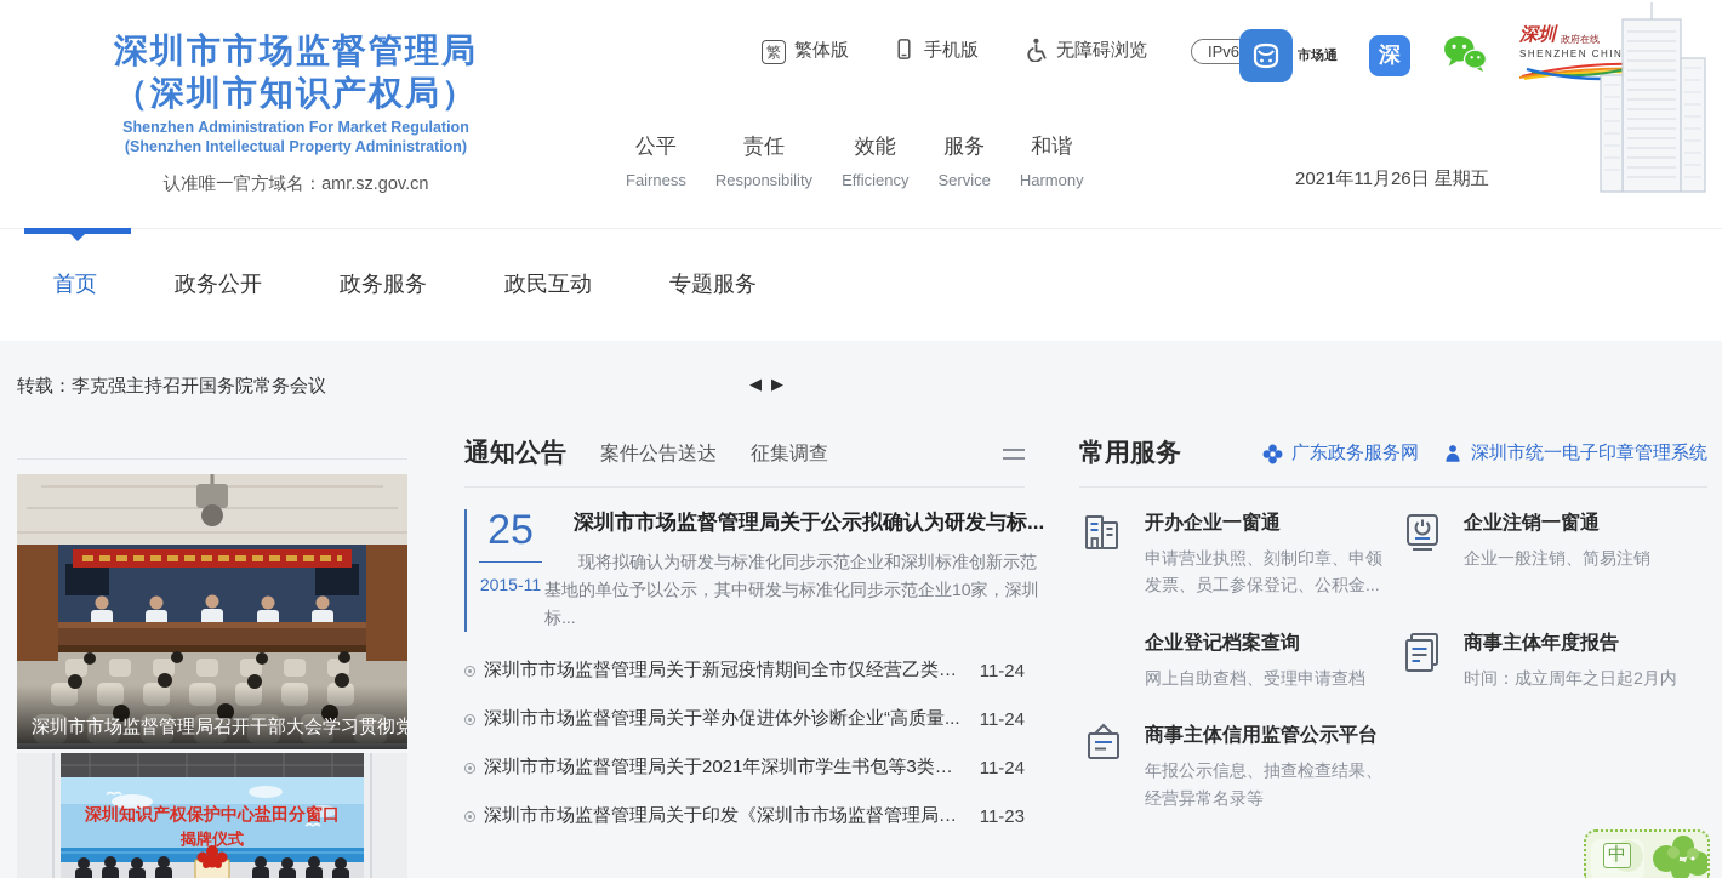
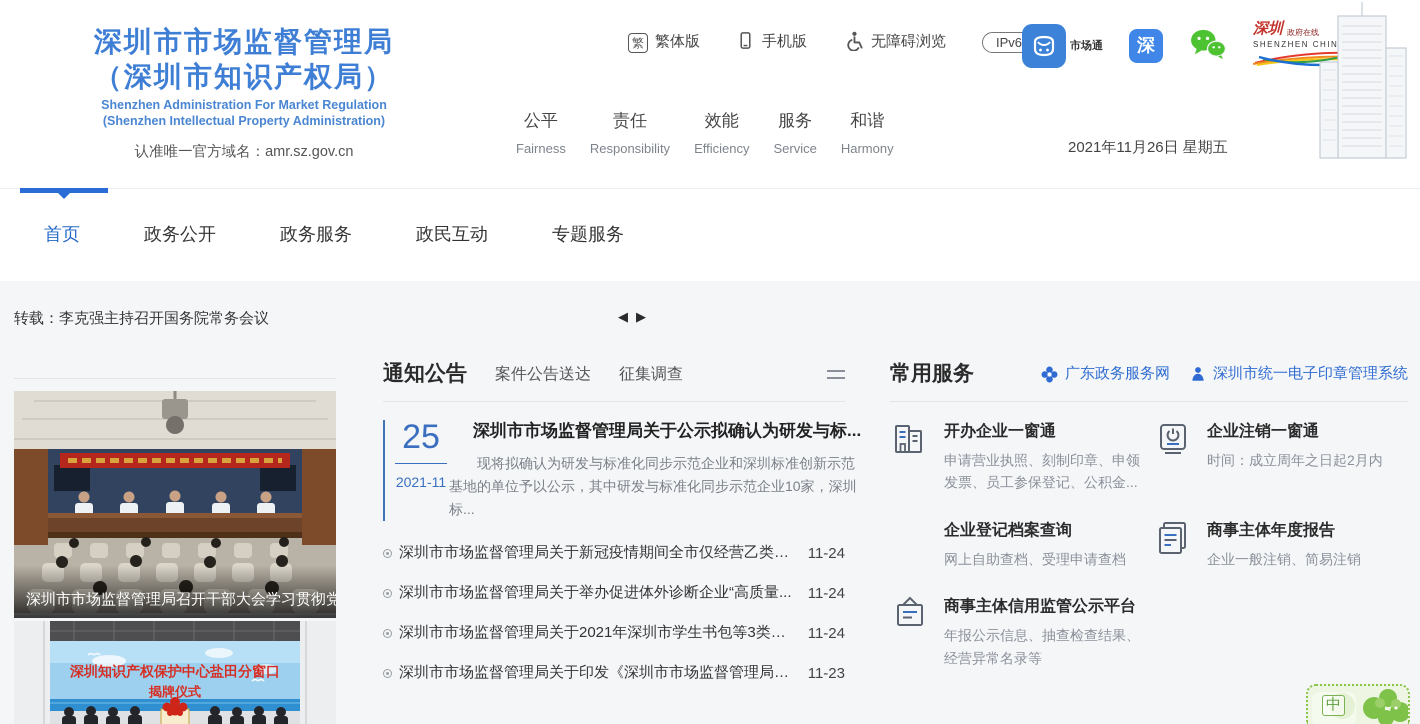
  深圳市市场监督管理局
  （深圳市知识产权局）
  Shenzhen Administration For Market Regulation
  (Shenzhen Intellectual Property Administration)
  认准唯一官方域名：amr.sz.gov.cn
  繁
  繁体版
  手机版
  无障碍浏览
  IPv6
  市场通
  深
  深圳
  政府在线
  SHENZHEN CHIN
  公平
  Fairness
  责任
  Responsibility
  效能
  Efficiency
  服务
  Service
  和谐
  Harmony
  2021年11月26日 星期五
  首页
  政务公开
  政务服务
  政民互动
  专题服务
  转载：李克强主持召开国务院常务会议
  ◀
  ▶
  深圳市市场监督管理局召开干部大会学习贯彻党
  深圳知识产权保护中心盐田分窗口
  揭牌仪式
  通知公告
  案件公告送达
  征集调查
  25
- 2015-11
+ 2021-11
  深圳市市场监督管理局关于公示拟确认为研发与标...
  现将拟确认为研发与标准化同步示范企业和深圳标准创新示范基地的单位予以公示，其中研发与标准化同步示范企业10家，深圳标...
  深圳市市场监督管理局关于新冠疫情期间全市仅经营乙类非.
  11-24
  深圳市市场监督管理局关于举办促进体外诊断企业“高质量...
  11-24
  深圳市市场监督管理局关于2021年深圳市学生书包等3类产..
  11-24
  深圳市市场监督管理局关于印发《深圳市市场监督管理局商.
  11-23
  常用服务
  广东政务服务网
  深圳市统一电子印章管理系统
  开办企业一窗通
  申请营业执照、刻制印章、申领发票、员工参保登记、公积金...
  企业注销一窗通
- 企业一般注销、简易注销
+ 时间：成立周年之日起2月内
  企业登记档案查询
  网上自助查档、受理申请查档
  商事主体年度报告
- 时间：成立周年之日起2月内
+ 企业一般注销、简易注销
  商事主体信用监管公示平台
  年报公示信息、抽查检查结果、经营异常名录等
  中
